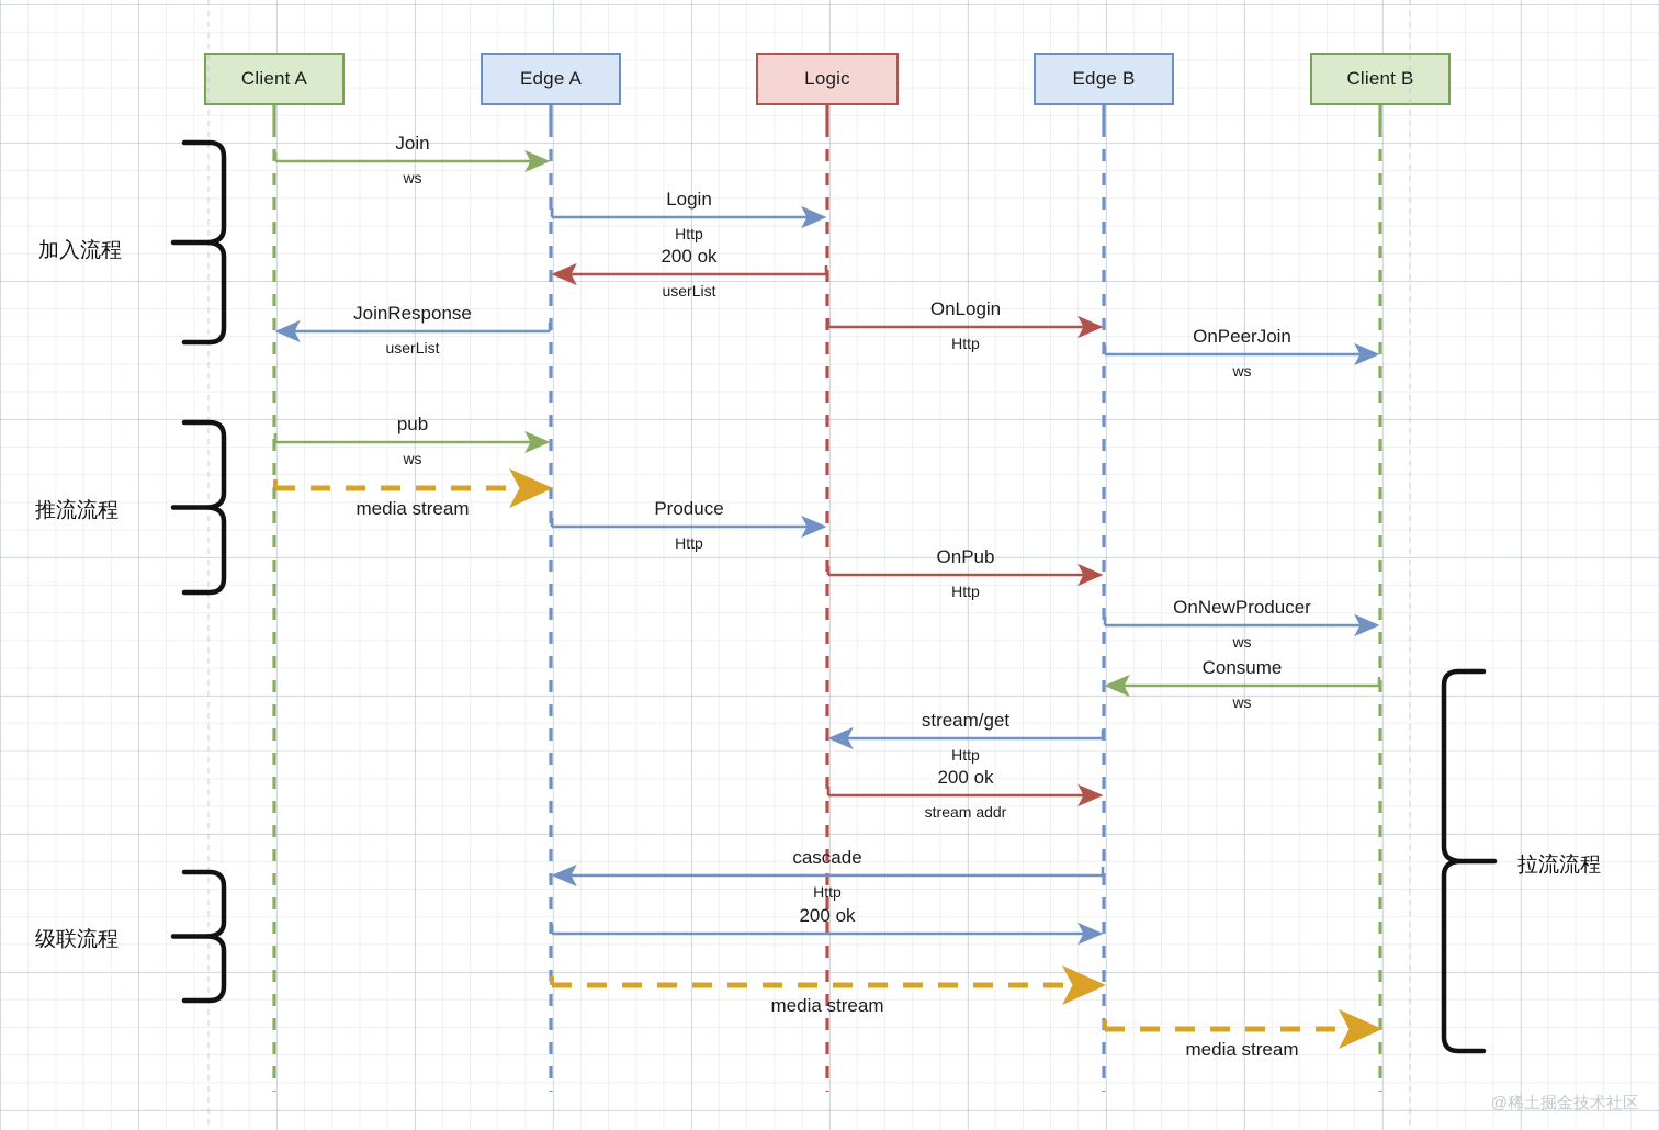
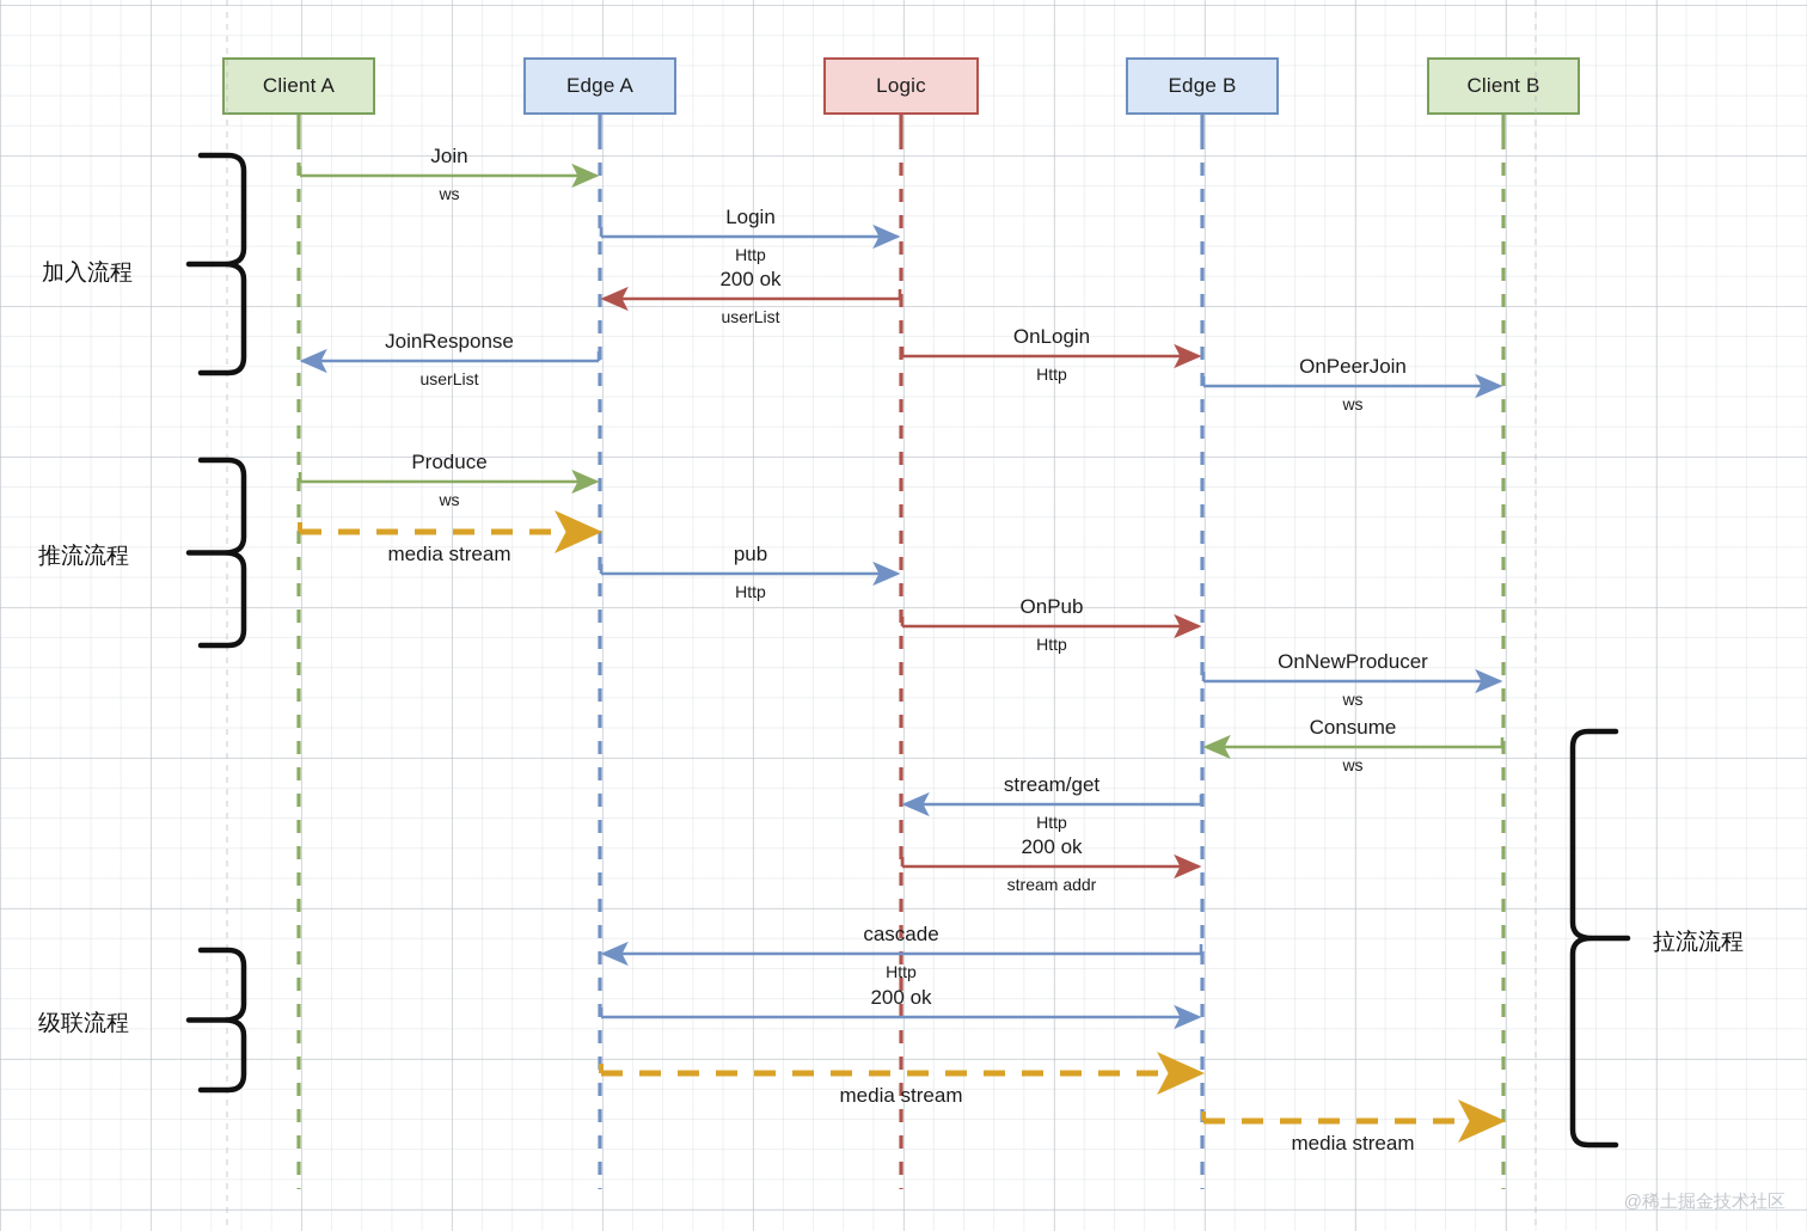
  Client A
  Edge A
  Logic
  Edge B
  Client B
  Join
  ws
  Login
  Http
  200 ok
  userList
  JoinResponse
  userList
  OnLogin
  Http
  OnPeerJoin
  ws
- pub
+ Produce
  ws
  media stream
- Produce
+ pub
  Http
  OnPub
  Http
  OnNewProducer
  ws
  Consume
  ws
  stream/get
  Http
  200 ok
  stream addr
  cascade
  Http
  200 ok
  media stream
  media stream
  加入流程
  推流流程
  级联流程
  拉流流程
  @稀土掘金技术社区
